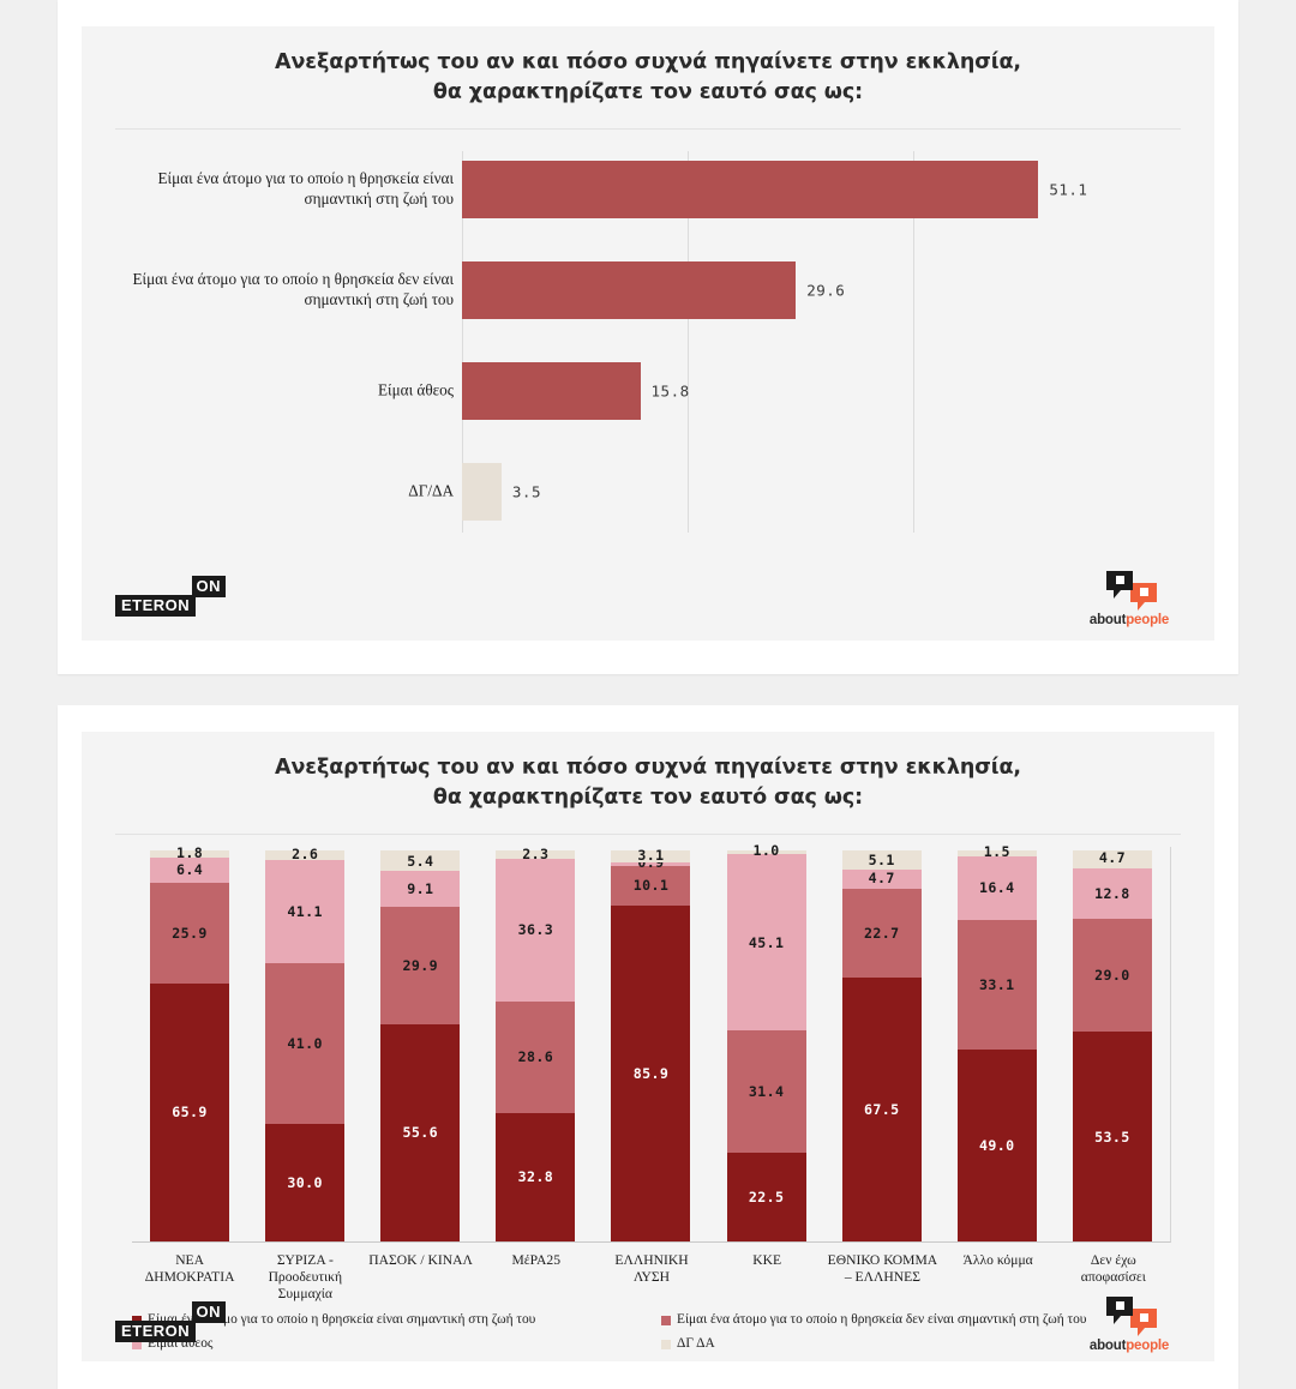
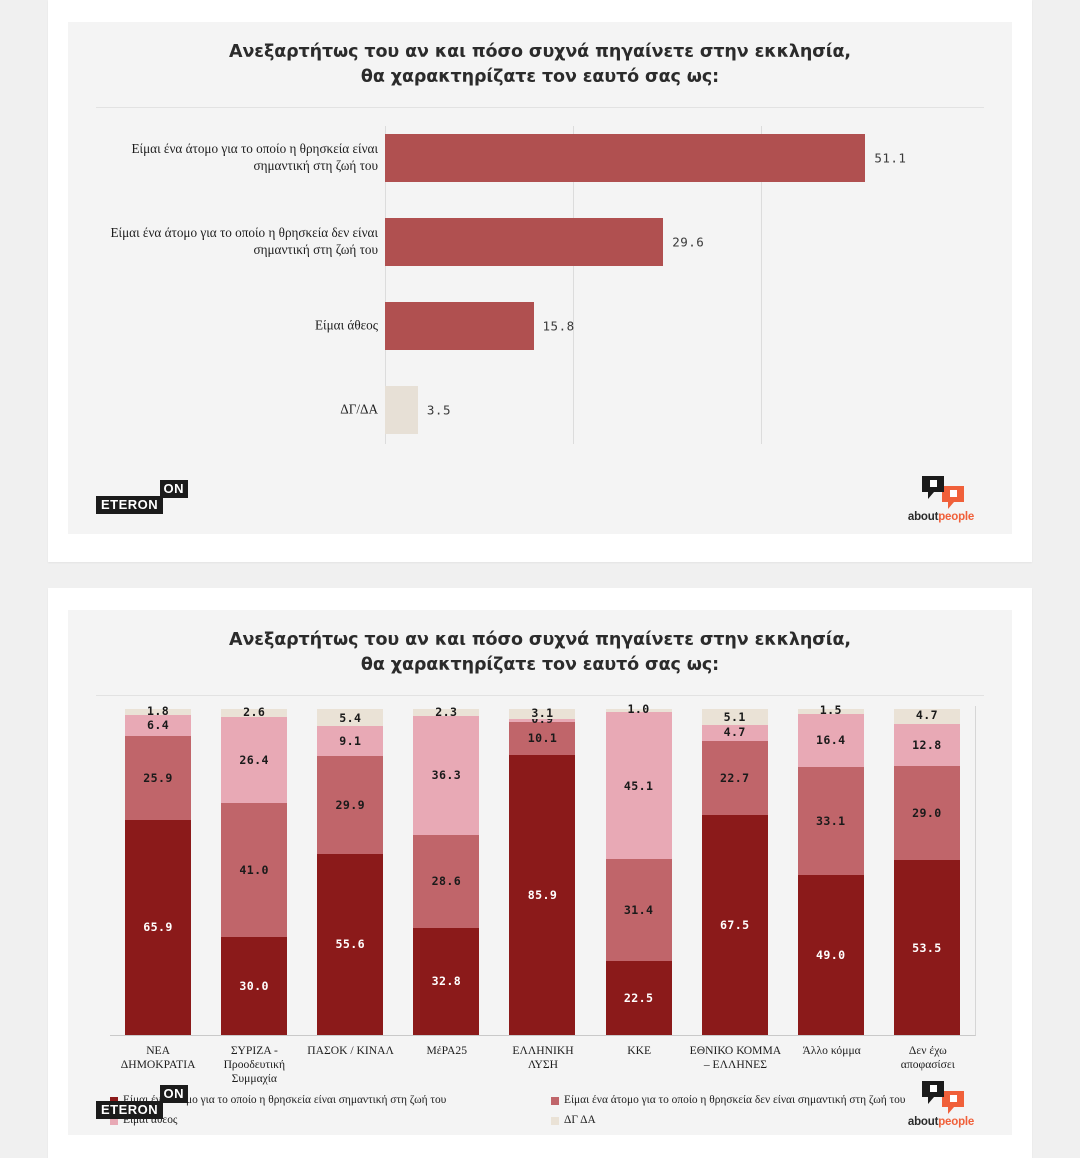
  Ανεξαρτήτως του αν και πόσο συχνά πηγαίνετε στην εκκλησία,
  θα χαρακτηρίζατε τον εαυτό σας ως:
  Είμαι ένα άτομο για το οποίο η θρησκεία είναι σημαντική στη ζωή του
  51.1
  Είμαι ένα άτομο για το οποίο η θρησκεία δεν είναι σημαντική στη ζωή του
  29.6
  Είμαι άθεος
  15.8
  ΔΓ/ΔΑ
  3.5
  ON
  ETERON
  aboutpeople
  Ανεξαρτήτως του αν και πόσο συχνά πηγαίνετε στην εκκλησία,
  θα χαρακτηρίζατε τον εαυτό σας ως:
  65.9
  25.9
  6.4
  1.8
  30.0
  41.0
- 41.1
+ 26.4
  2.6
  55.6
  29.9
  9.1
  5.4
  32.8
  28.6
  36.3
  2.3
  85.9
  10.1
  0.9
  3.1
  22.5
  31.4
  45.1
  1.0
  67.5
  22.7
  4.7
  5.1
  49.0
  33.1
  16.4
  1.5
  53.5
  29.0
  12.8
  4.7
  ΝΕΑ ΔΗΜΟΚΡΑΤΙΑ
  ΣΥΡΙΖΑ - Προοδευτική Συμμαχία
  ΠΑΣΟΚ / ΚΙΝΑΛ
  ΜέΡΑ25
  ΕΛΛΗΝΙΚΗ ΛΥΣΗ
  ΚΚΕ
  ΕΘΝΙΚΟ ΚΟΜΜΑ – ΕΛΛΗΝΕΣ
  Άλλο κόμμα
  Δεν έχω αποφασίσει
  Είμαι ένμο για το οποίο η θρησκεία είναι σημαντική στη ζωή του
  Είμαι ένα άτομο για το οποίο η θρησκεία δεν είναι σημαντική στη ζωή του
  Είμαι άθεος
  ΔΓ ΔΑ
  ON
  ETERON
  aboutpeople
